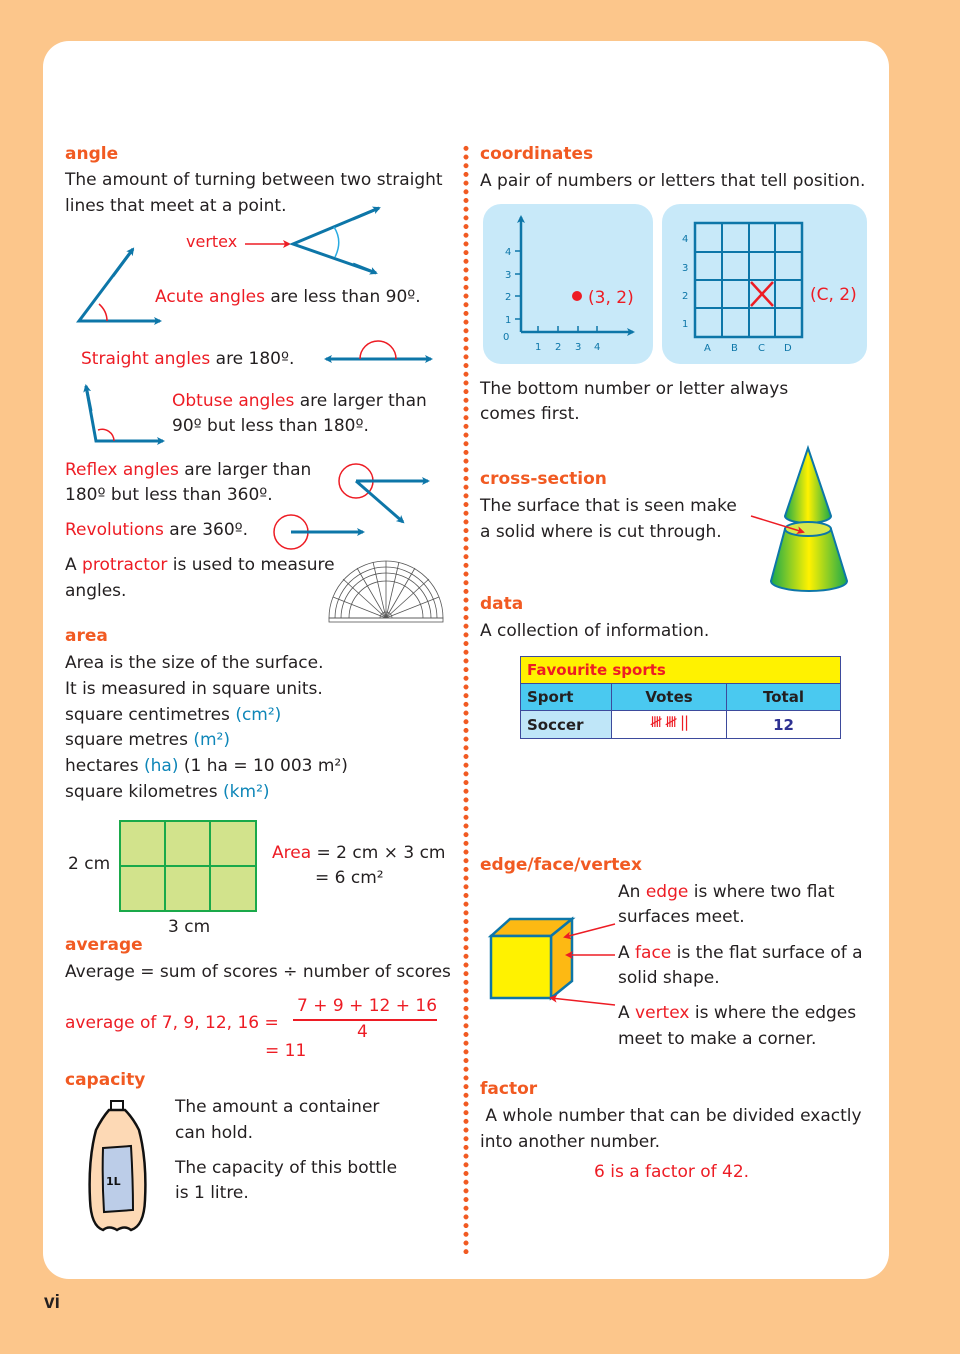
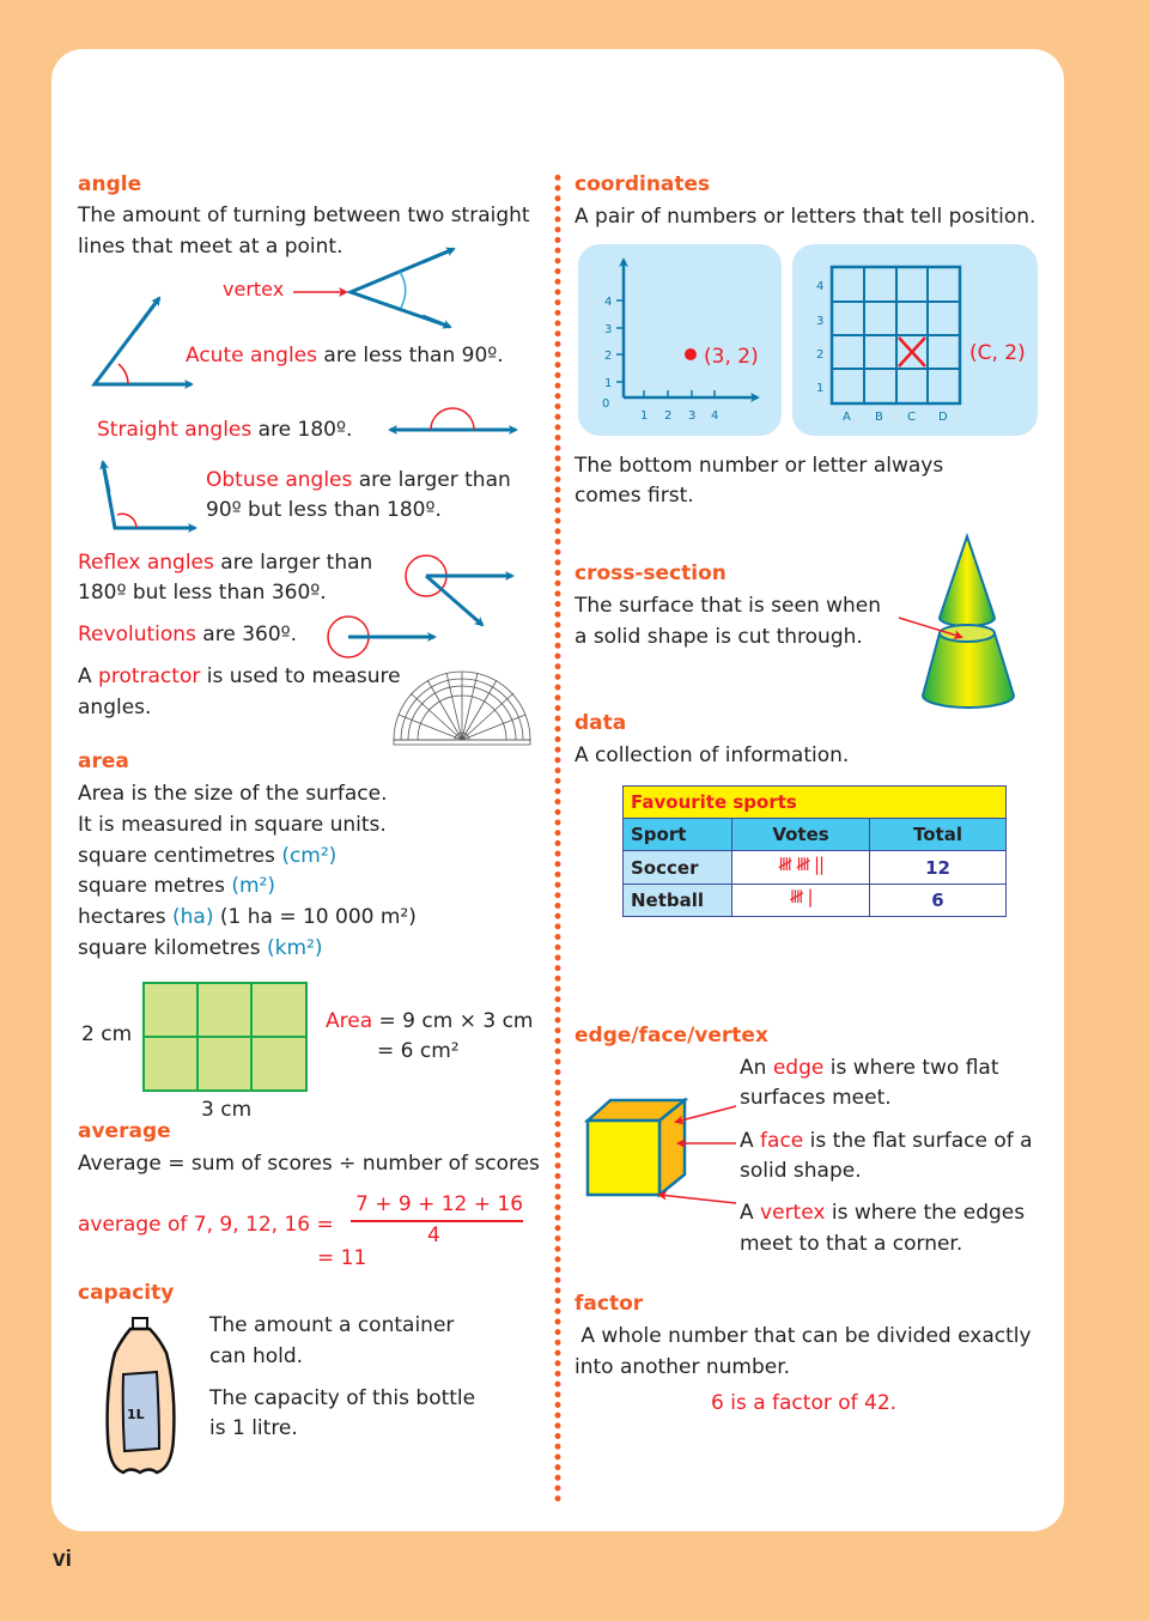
  angle
  The amount of turning between two straight
  lines that meet at a point.
  vertex
  Acute angles are less than 90º.
  Straight angles are 180º.
  Obtuse angles are larger than
  90º but less than 180º.
  Reflex angles are larger than
  180º but less than 360º.
  Revolutions are 360º.
  A protractor is used to measure
  angles.
  area
  Area is the size of the surface.
  It is measured in square units.
  square centimetres (cm²)
  square metres (m²)
- hectares (ha) (1 ha = 10 003 m²)
+ hectares (ha) (1 ha = 10 000 m²)
  square kilometres (km²)
  2 cm
  3 cm
- Area = 2 cm × 3 cm
+ Area = 9 cm × 3 cm
  = 6 cm²
  average
  Average = sum of scores ÷ number of scores
  average of 7, 9, 12, 16 =
  7 + 9 + 12 + 16
  4
  = 11
  capacity
  1L
  The amount a container
  can hold.
  The capacity of this bottle
  is 1 litre.
  coordinates
  A pair of numbers or letters that tell position.
  0
  1
  2
  3
  4
  1
  2
  3
  4
  (3, 2)
  1
  2
  3
  4
  A
  B
  C
  D
  (C, 2)
  The bottom number or letter always
  comes first.
  cross-section
- The surface that is seen make
+ The surface that is seen when
- a solid where is cut through.
+ a solid shape is cut through.
  data
  A collection of information.
  Favourite sports
  Sport	Votes	Total
  Soccer	𝍸 𝍸 ||	12
+ Netball	𝍸 |	6
  edge/face/vertex
  An edge is where two flat
  surfaces meet.
  A face is the flat surface of a
  solid shape.
  A vertex is where the edges
- meet to make a corner.
+ meet to that a corner.
  factor
  A whole number that can be divided exactly
  into another number.
  6 is a factor of 42.
  vi
